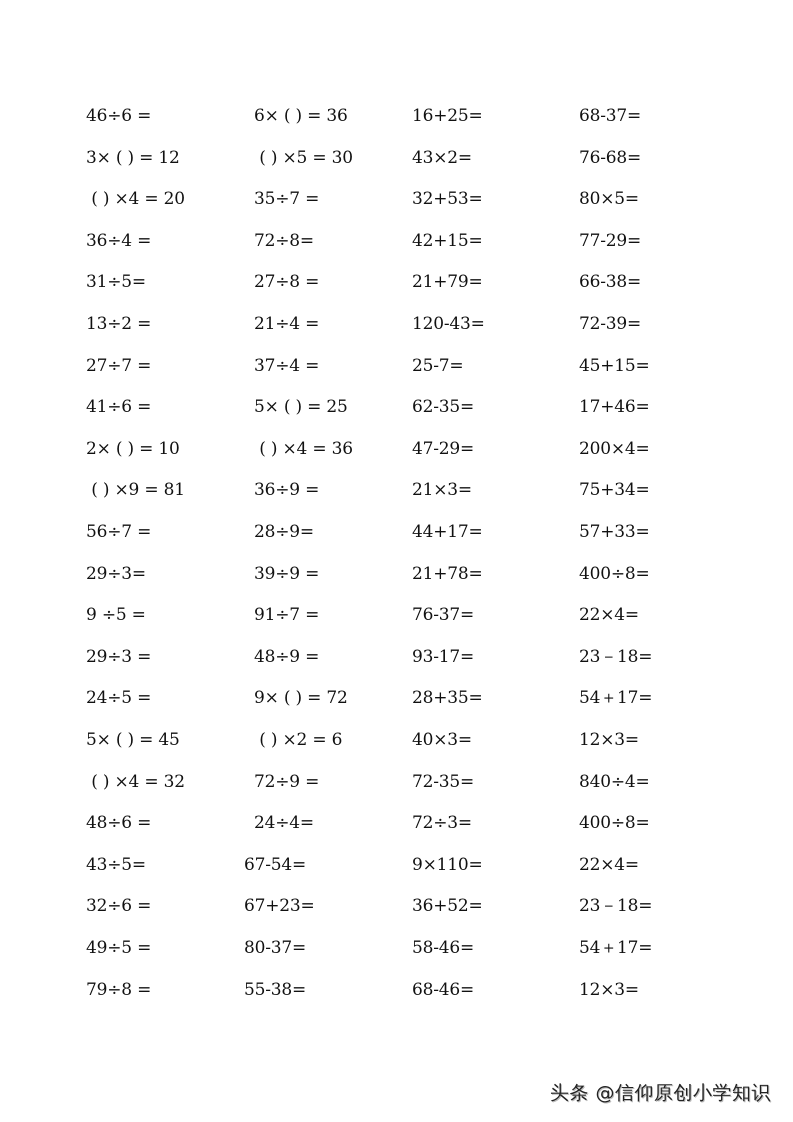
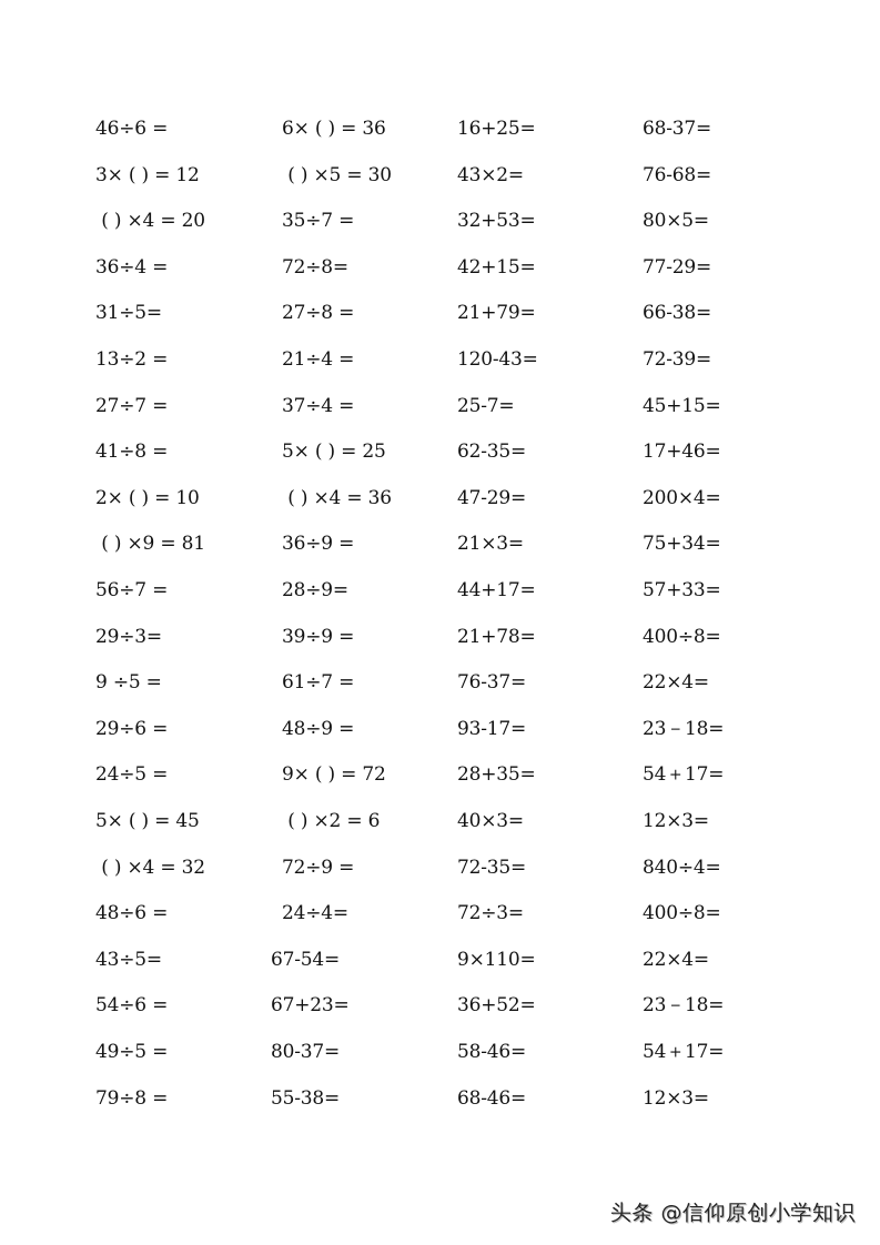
  46÷6 =
  6× ( ) = 36
  16+25=
  68-37=
  3× ( ) = 12
  ( ) ×5 = 30
  43×2=
  76-68=
  ( ) ×4 = 20
  35÷7 =
  32+53=
  80×5=
  36÷4 =
  72÷8=
  42+15=
  77-29=
  31÷5=
  27÷8 =
  21+79=
  66-38=
  13÷2 =
  21÷4 =
  120-43=
  72-39=
  27÷7 =
  37÷4 =
  25-7=
  45+15=
- 41÷6 =
+ 41÷8 =
  5× ( ) = 25
  62-35=
  17+46=
  2× ( ) = 10
  ( ) ×4 = 36
  47-29=
  200×4=
  ( ) ×9 = 81
  36÷9 =
  21×3=
  75+34=
  56÷7 =
  28÷9=
  44+17=
  57+33=
  29÷3=
  39÷9 =
  21+78=
  400÷8=
  9 ÷5 =
- 91÷7 =
+ 61÷7 =
  76-37=
  22×4=
- 29÷3 =
+ 29÷6 =
  48÷9 =
  93-17=
  23－18=
  24÷5 =
  9× ( ) = 72
  28+35=
  54＋17=
  5× ( ) = 45
  ( ) ×2 = 6
  40×3=
  12×3=
  ( ) ×4 = 32
  72÷9 =
  72-35=
  840÷4=
  48÷6 =
  24÷4=
  72÷3=
  400÷8=
  43÷5=
  67-54=
  9×110=
  22×4=
- 32÷6 =
+ 54÷6 =
  67+23=
  36+52=
  23－18=
  49÷5 =
  80-37=
  58-46=
  54＋17=
  79÷8 =
  55-38=
  68-46=
  12×3=
  头条 @信仰原创小学知识
